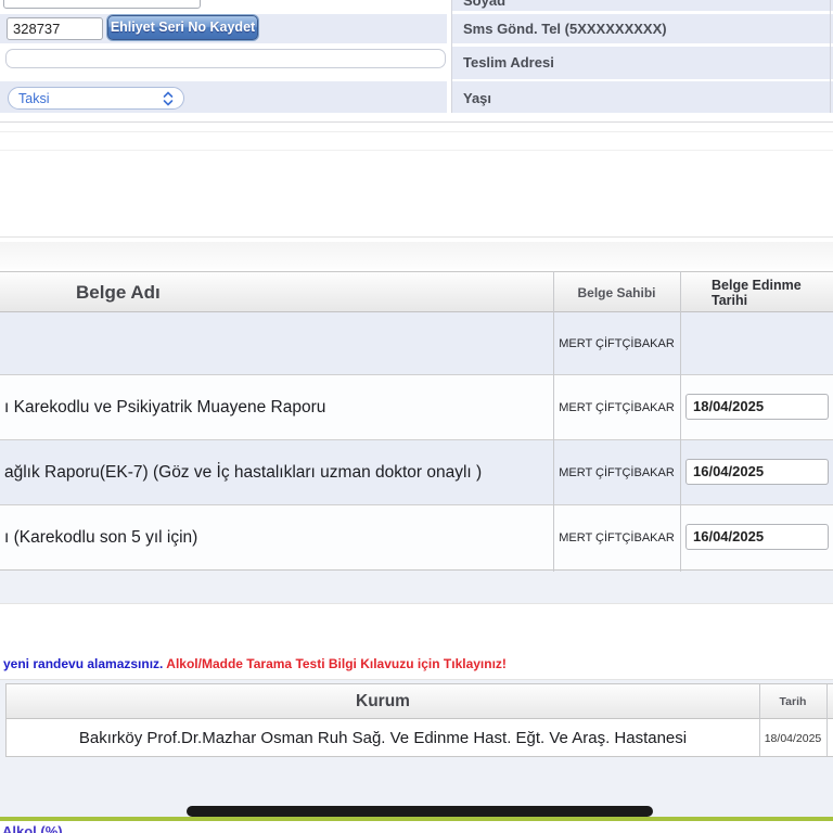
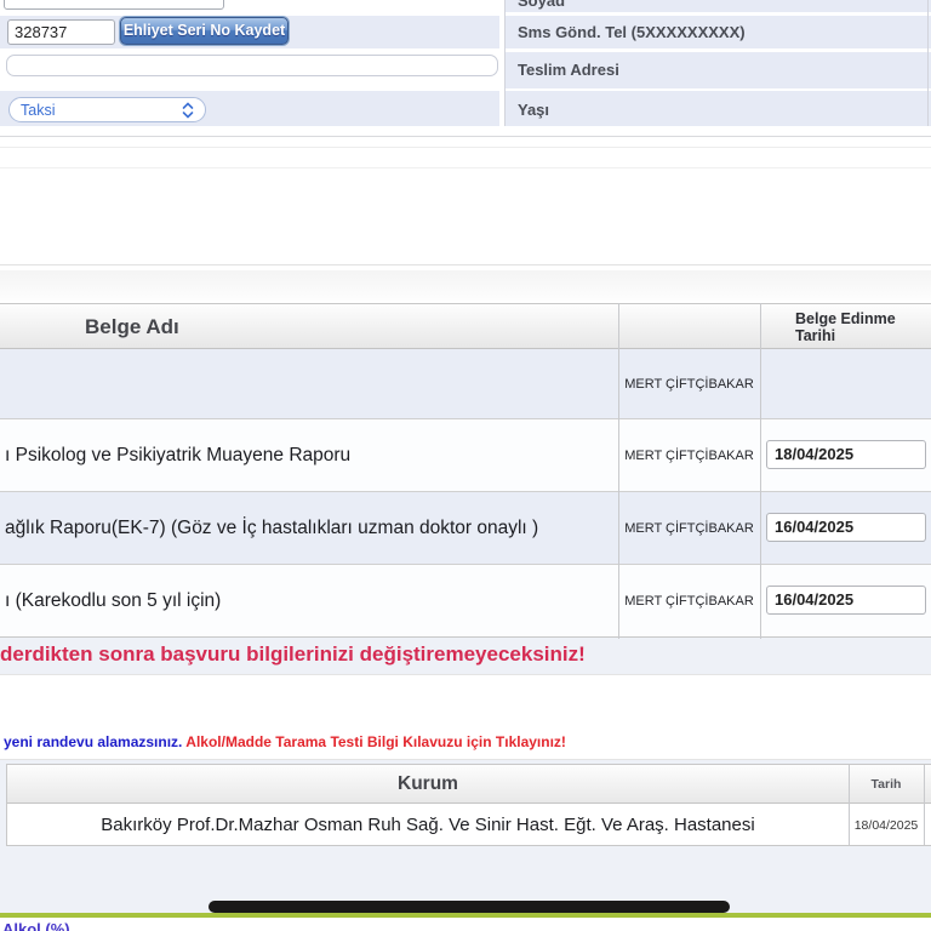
  328737
  Ehliyet Seri No Kaydet
  Taksi
  Soyad
  Sms Gönd. Tel (5XXXXXXXXX)
  Teslim Adresi
  Yaşı
  Belge Adı
- Belge Sahibi
  Belge Edinme Tarihi
  MERT ÇİFTÇİBAKAR
- ı Karekodlu ve Psikiyatrik Muayene Raporu
+ ı Psikolog ve Psikiyatrik Muayene Raporu
  MERT ÇİFTÇİBAKAR
  18/04/2025
  ağlık Raporu(EK-7) (Göz ve İç hastalıkları uzman doktor onaylı )
  MERT ÇİFTÇİBAKAR
  16/04/2025
  ı (Karekodlu son 5 yıl için)
  MERT ÇİFTÇİBAKAR
  16/04/2025
+ derdikten sonra başvuru bilgilerinizi değiştiremeyeceksiniz!
  yeni randevu alamazsınız. Alkol/Madde Tarama Testi Bilgi Kılavuzu için Tıklayınız!
  Kurum
  Tarih
- Bakırköy Prof.Dr.Mazhar Osman Ruh Sağ. Ve Edinme Hast. Eğt. Ve Araş. Hastanesi
+ Bakırköy Prof.Dr.Mazhar Osman Ruh Sağ. Ve Sinir Hast. Eğt. Ve Araş. Hastanesi
  18/04/2025
  Alkol (%)
